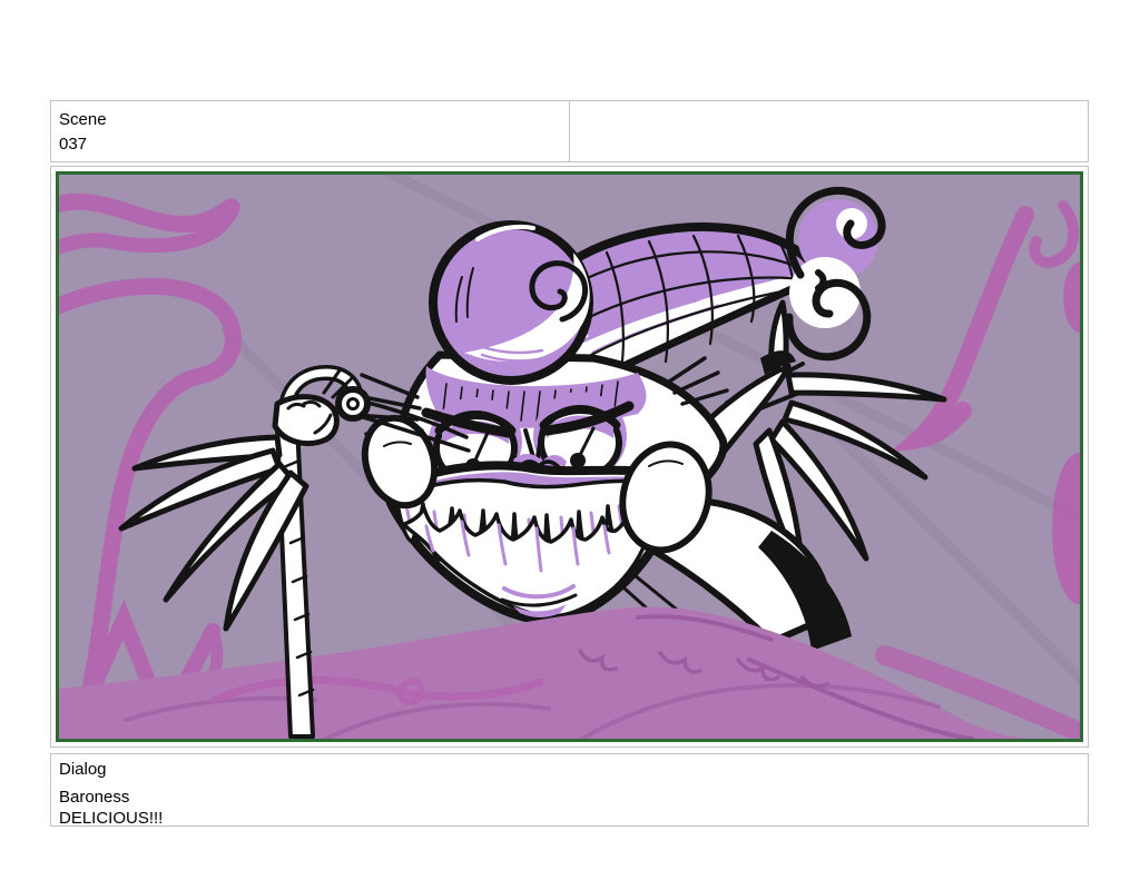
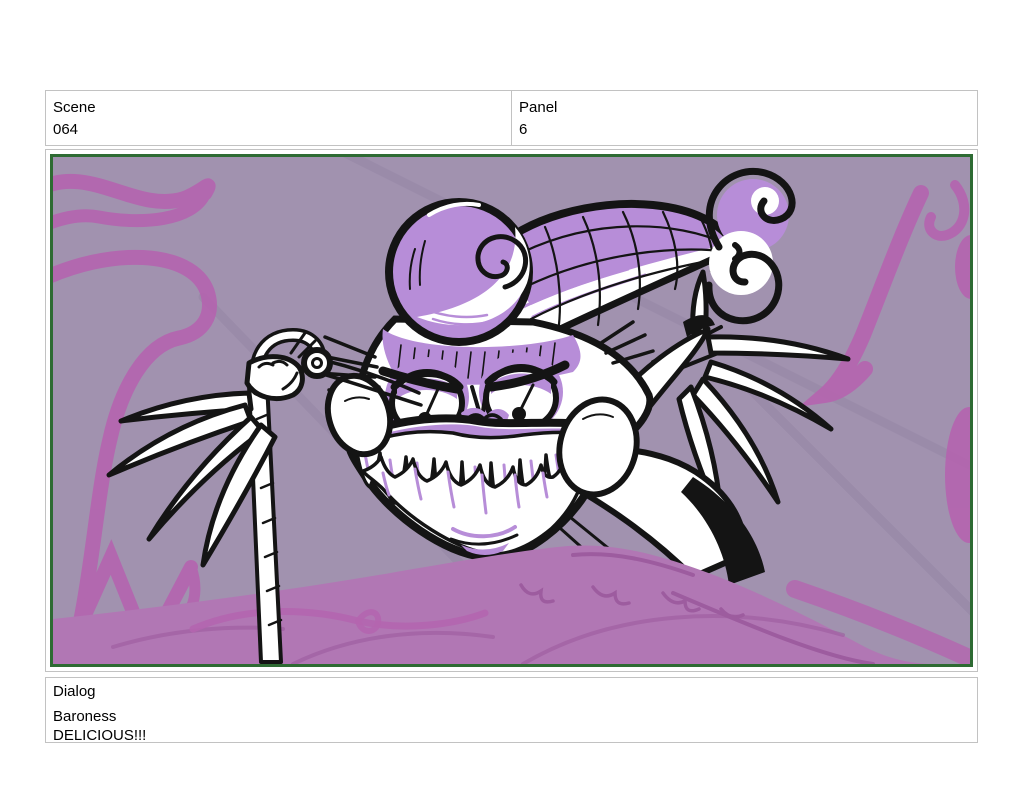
  Scene
- 037
+ 064
+ Panel
+ 6
  Dialog
  Baroness
  DELICIOUS!!!
